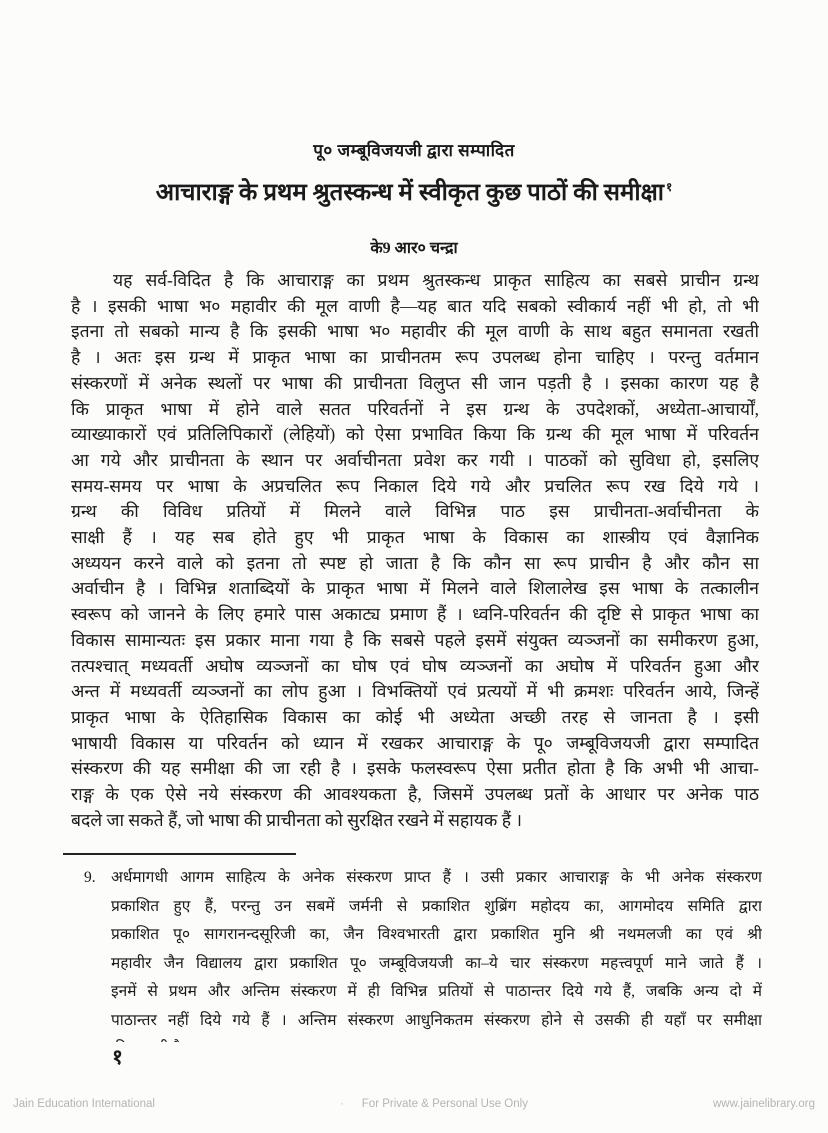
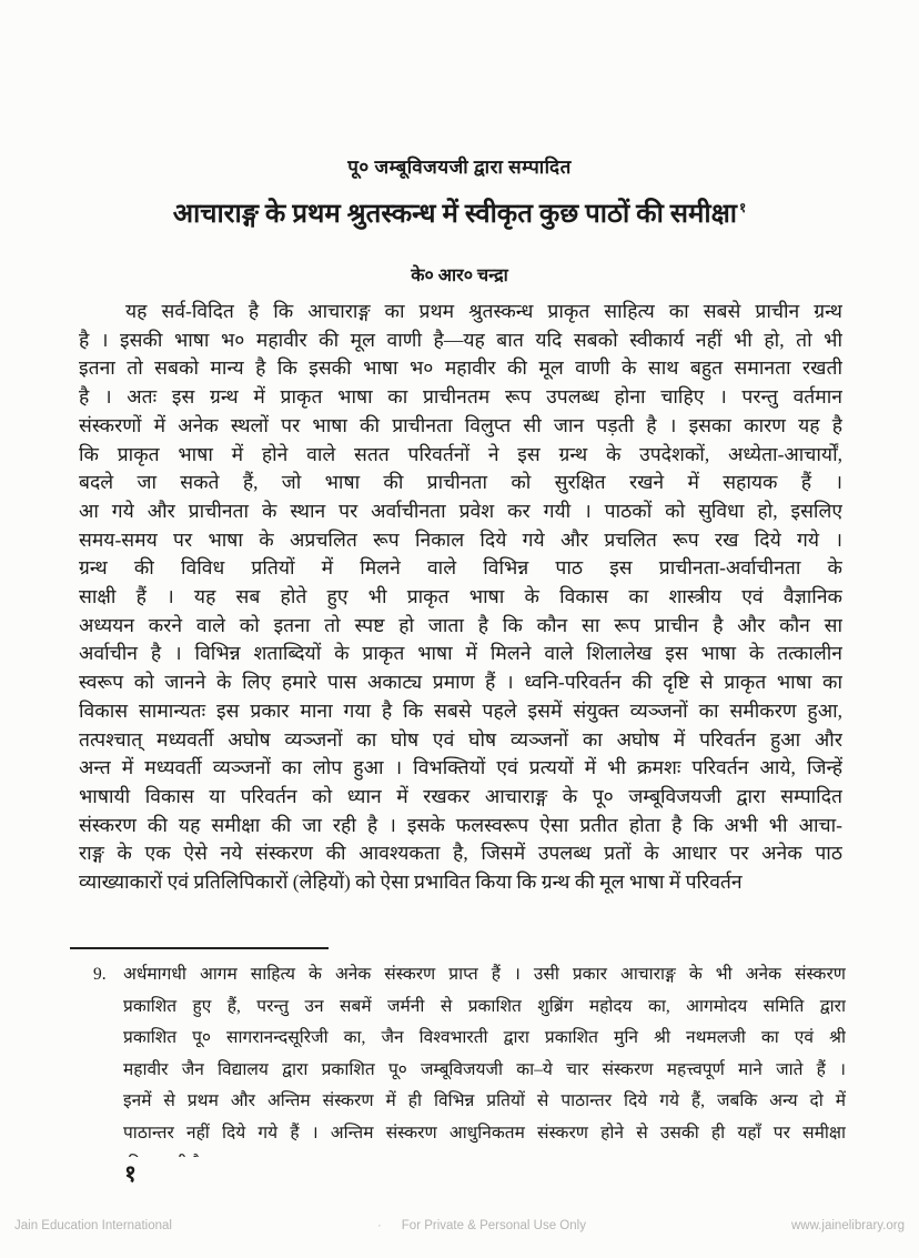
  पू० जम्बूविजयजी द्वारा सम्पादित
  आचाराङ्ग के प्रथम श्रुतस्कन्ध में स्वीकृत कुछ पाठों की समीक्षा १
- के9 आर० चन्द्रा
+ के० आर० चन्द्रा
  यह सर्व-विदित है कि आचाराङ्ग का प्रथम श्रुतस्कन्ध प्राकृत साहित्य का सबसे प्राचीन ग्रन्थ
  है । इसकी भाषा भ० महावीर की मूल वाणी है—यह बात यदि सबको स्वीकार्य नहीं भी हो, तो भी
  इतना तो सबको मान्य है कि इसकी भाषा भ० महावीर की मूल वाणी के साथ बहुत समानता रखती
  है । अतः इस ग्रन्थ में प्राकृत भाषा का प्राचीनतम रूप उपलब्ध होना चाहिए । परन्तु वर्तमान
  संस्करणों में अनेक स्थलों पर भाषा की प्राचीनता विलुप्त सी जान पड़ती है । इसका कारण यह है
  कि प्राकृत भाषा में होने वाले सतत परिवर्तनों ने इस ग्रन्थ के उपदेशकों, अध्येता-आचार्यों,
- व्याख्याकारों एवं प्रतिलिपिकारों (लेहियों) को ऐसा प्रभावित किया कि ग्रन्थ की मूल भाषा में परिवर्तन
+ बदले जा सकते हैं, जो भाषा की प्राचीनता को सुरक्षित रखने में सहायक हैं ।
  आ गये और प्राचीनता के स्थान पर अर्वाचीनता प्रवेश कर गयी । पाठकों को सुविधा हो, इसलिए
  समय-समय पर भाषा के अप्रचलित रूप निकाल दिये गये और प्रचलित रूप रख दिये गये ।
  ग्रन्थ की विविध प्रतियों में मिलने वाले विभिन्न पाठ इस प्राचीनता-अर्वाचीनता के
  साक्षी हैं । यह सब होते हुए भी प्राकृत भाषा के विकास का शास्त्रीय एवं वैज्ञानिक
  अध्ययन करने वाले को इतना तो स्पष्ट हो जाता है कि कौन सा रूप प्राचीन है और कौन सा
  अर्वाचीन है । विभिन्न शताब्दियों के प्राकृत भाषा में मिलने वाले शिलालेख इस भाषा के तत्कालीन
  स्वरूप को जानने के लिए हमारे पास अकाट्य प्रमाण हैं । ध्वनि-परिवर्तन की दृष्टि से प्राकृत भाषा का
  विकास सामान्यतः इस प्रकार माना गया है कि सबसे पहले इसमें संयुक्त व्यञ्जनों का समीकरण हुआ,
  तत्पश्चात् मध्यवर्ती अघोष व्यञ्जनों का घोष एवं घोष व्यञ्जनों का अघोष में परिवर्तन हुआ और
  अन्त में मध्यवर्ती व्यञ्जनों का लोप हुआ । विभक्तियों एवं प्रत्ययों में भी क्रमशः परिवर्तन आये, जिन्हें
- प्राकृत भाषा के ऐतिहासिक विकास का कोई भी अध्येता अच्छी तरह से जानता है । इसी
  भाषायी विकास या परिवर्तन को ध्यान में रखकर आचाराङ्ग के पू० जम्बूविजयजी द्वारा सम्पादित
  संस्करण की यह समीक्षा की जा रही है । इसके फलस्वरूप ऐसा प्रतीत होता है कि अभी भी आचा-
  राङ्ग के एक ऐसे नये संस्करण की आवश्यकता है, जिसमें उपलब्ध प्रतों के आधार पर अनेक पाठ
- बदले जा सकते हैं, जो भाषा की प्राचीनता को सुरक्षित रखने में सहायक हैं ।
+ व्याख्याकारों एवं प्रतिलिपिकारों (लेहियों) को ऐसा प्रभावित किया कि ग्रन्थ की मूल भाषा में परिवर्तन
  9.
  अर्धमागधी आगम साहित्य के अनेक संस्करण प्राप्त हैं । उसी प्रकार आचाराङ्ग के भी अनेक संस्करण
  प्रकाशित हुए हैं, परन्तु उन सबमें जर्मनी से प्रकाशित शुब्रिंग महोदय का, आगमोदय समिति द्वारा
  प्रकाशित पू० सागरानन्दसूरिजी का, जैन विश्वभारती द्वारा प्रकाशित मुनि श्री नथमलजी का एवं श्री
  महावीर जैन विद्यालय द्वारा प्रकाशित पू० जम्बूविजयजी का–ये चार संस्करण महत्त्वपूर्ण माने जाते हैं ।
  इनमें से प्रथम और अन्तिम संस्करण में ही विभिन्न प्रतियों से पाठान्तर दिये गये हैं, जबकि अन्य दो में
  पाठान्तर नहीं दिये गये हैं । अन्तिम संस्करण आधुनिकतम संस्करण होने से उसकी ही यहाँ पर समीक्षा
  १
  Jain Education International
  · For Private & Personal Use Only
  www.jainelibrary.org
